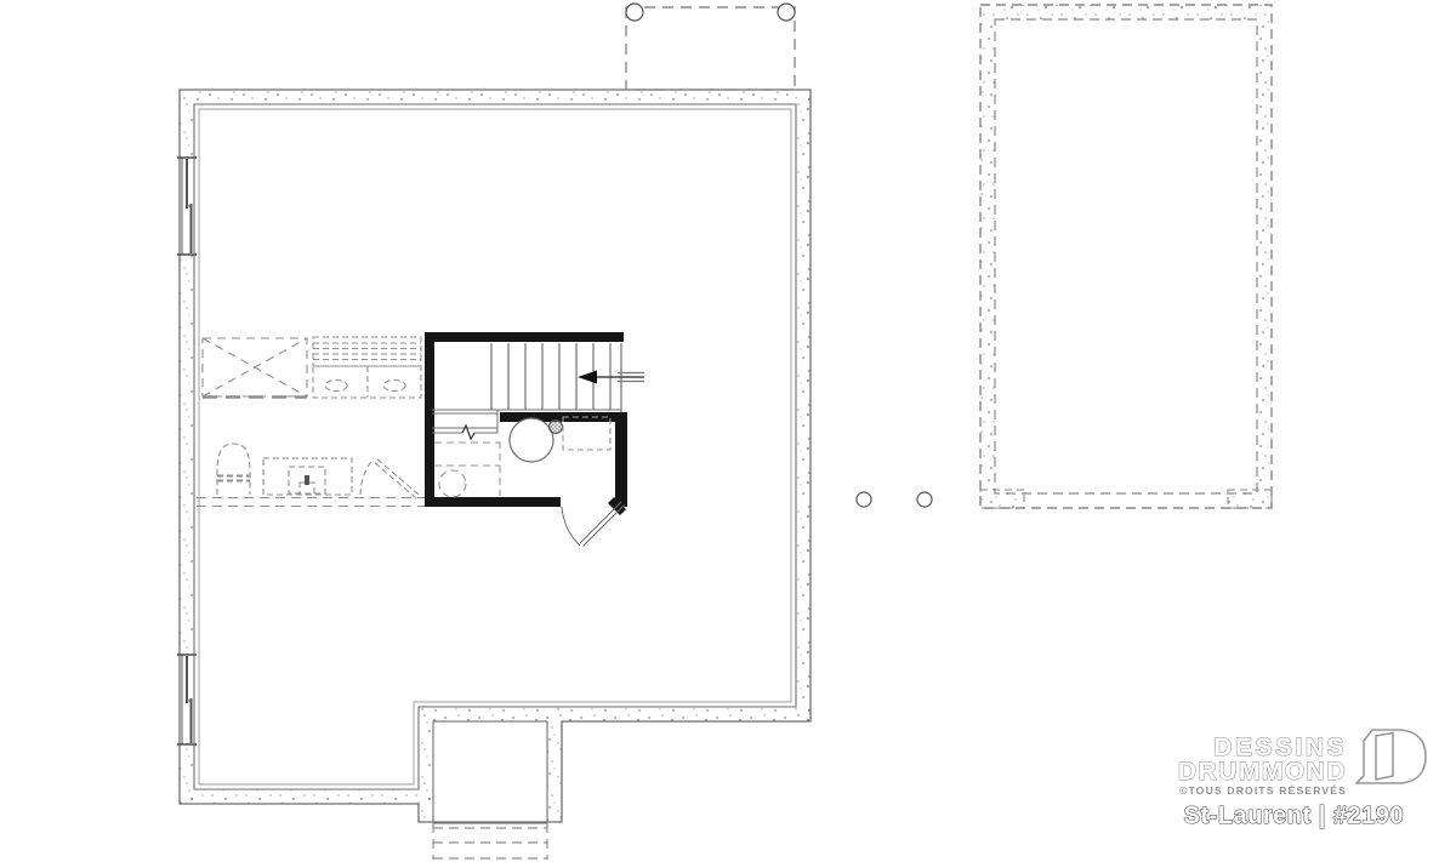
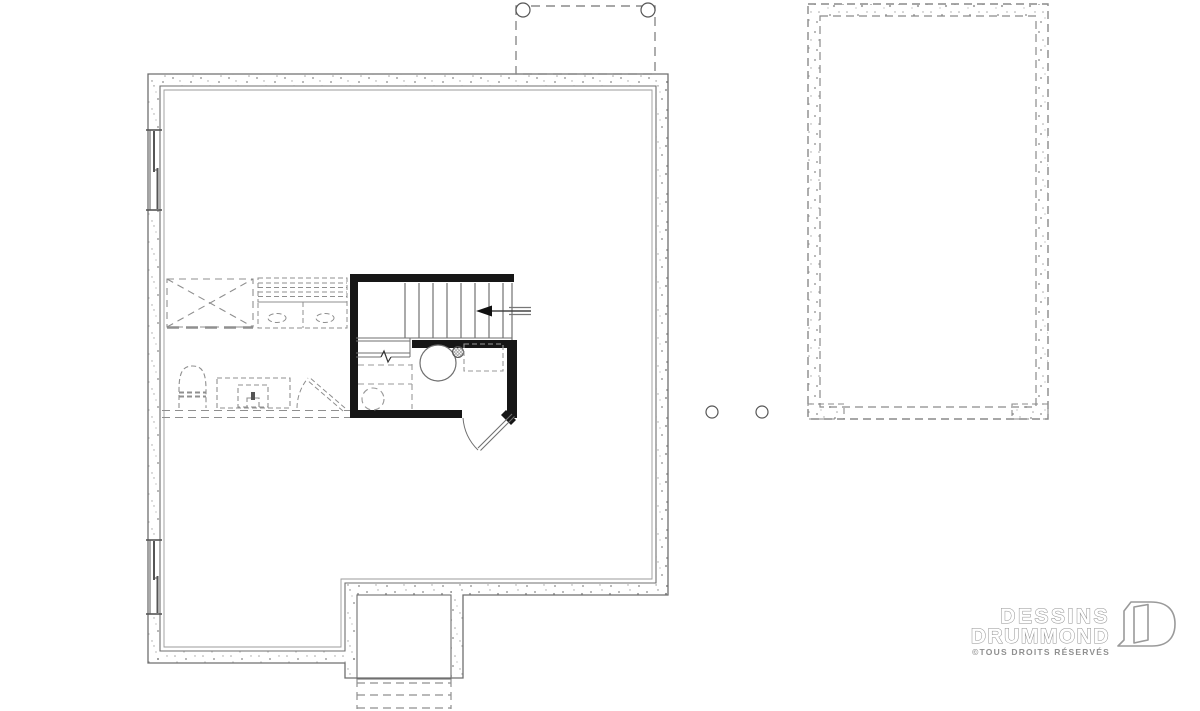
  DESSINS
  DRUMMOND
  ©TOUS DROITS RÉSERVÉS
- St-Laurent | #2190
